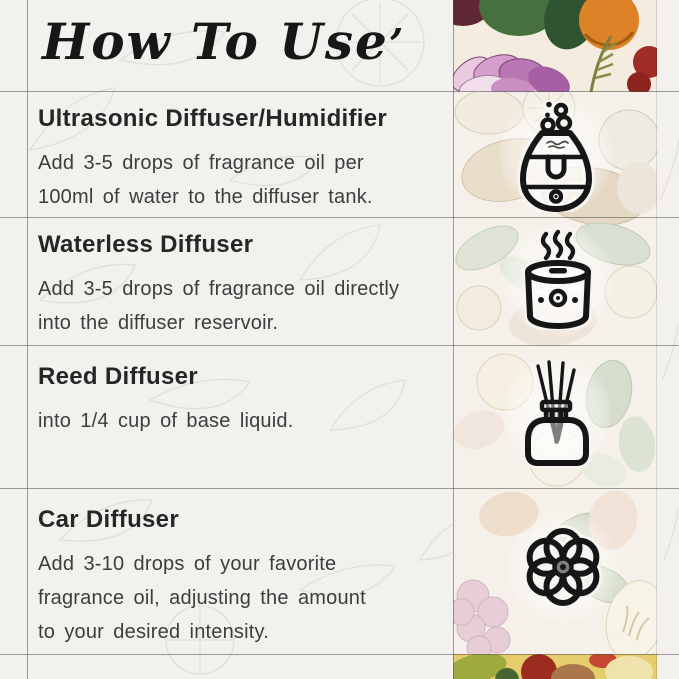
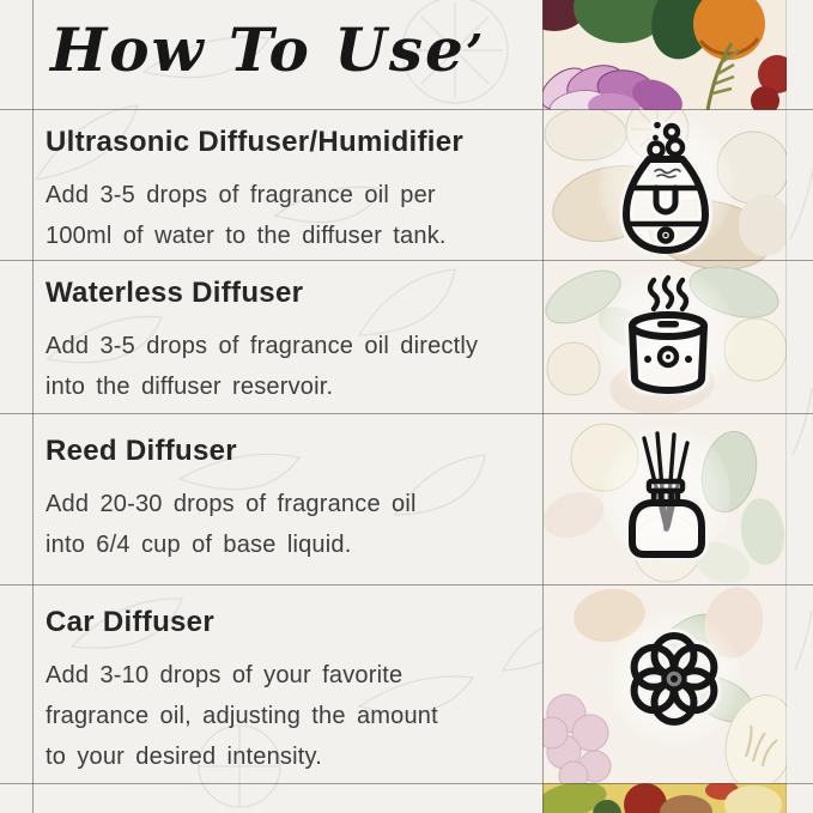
  How To Use’
  Ultrasonic Diffuser/Humidifier
  Add 3-5 drops of fragrance oil per
  100ml of water to the diffuser tank.
  Waterless Diffuser
  Add 3-5 drops of fragrance oil directly
  into the diffuser reservoir.
  Reed Diffuser
+ Add 20-30 drops of fragrance oil
- into 1/4 cup of base liquid.
+ into 6/4 cup of base liquid.
  Car Diffuser
  Add 3-10 drops of your favorite
  fragrance oil, adjusting the amount
  to your desired intensity.
